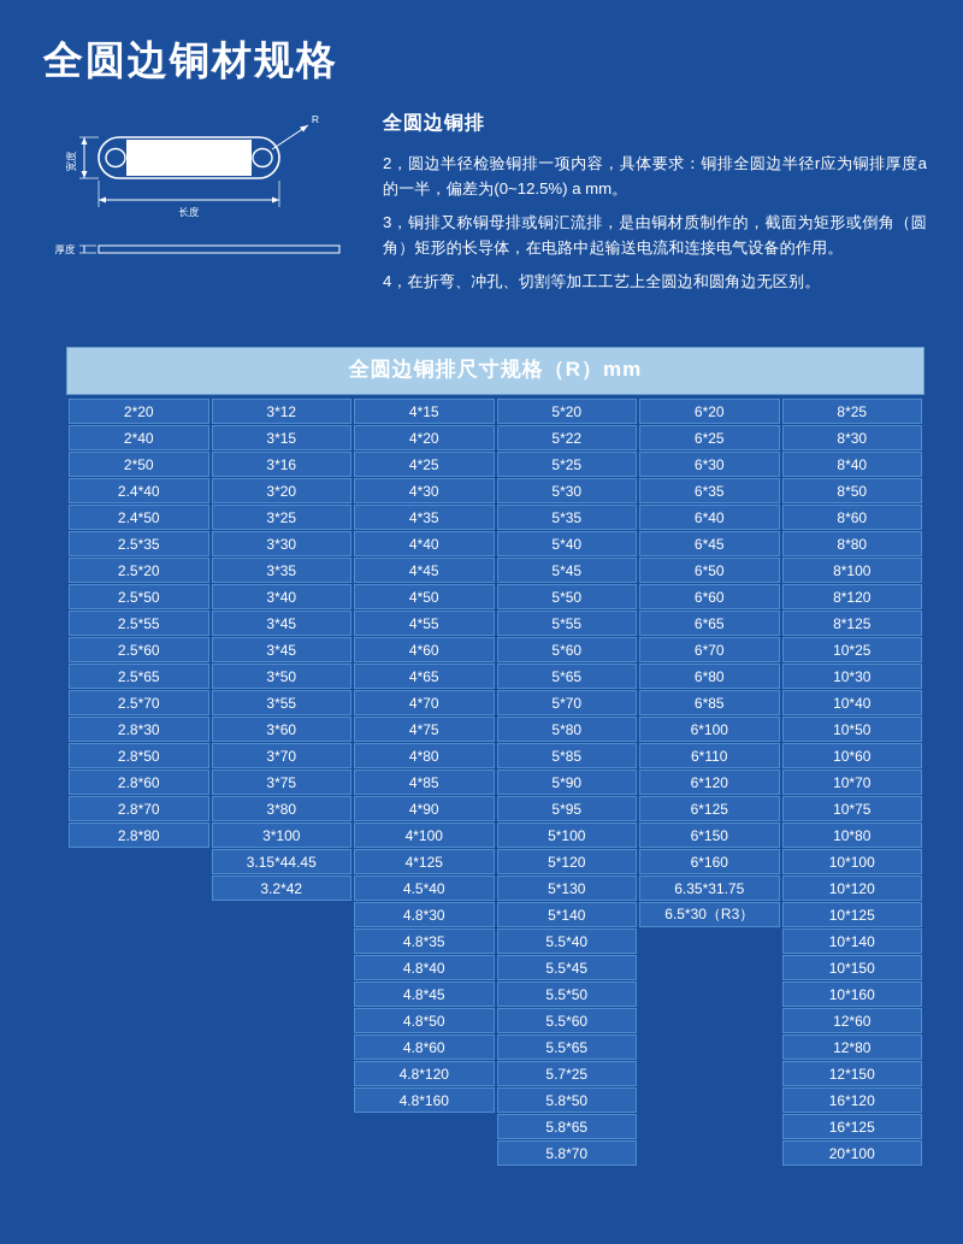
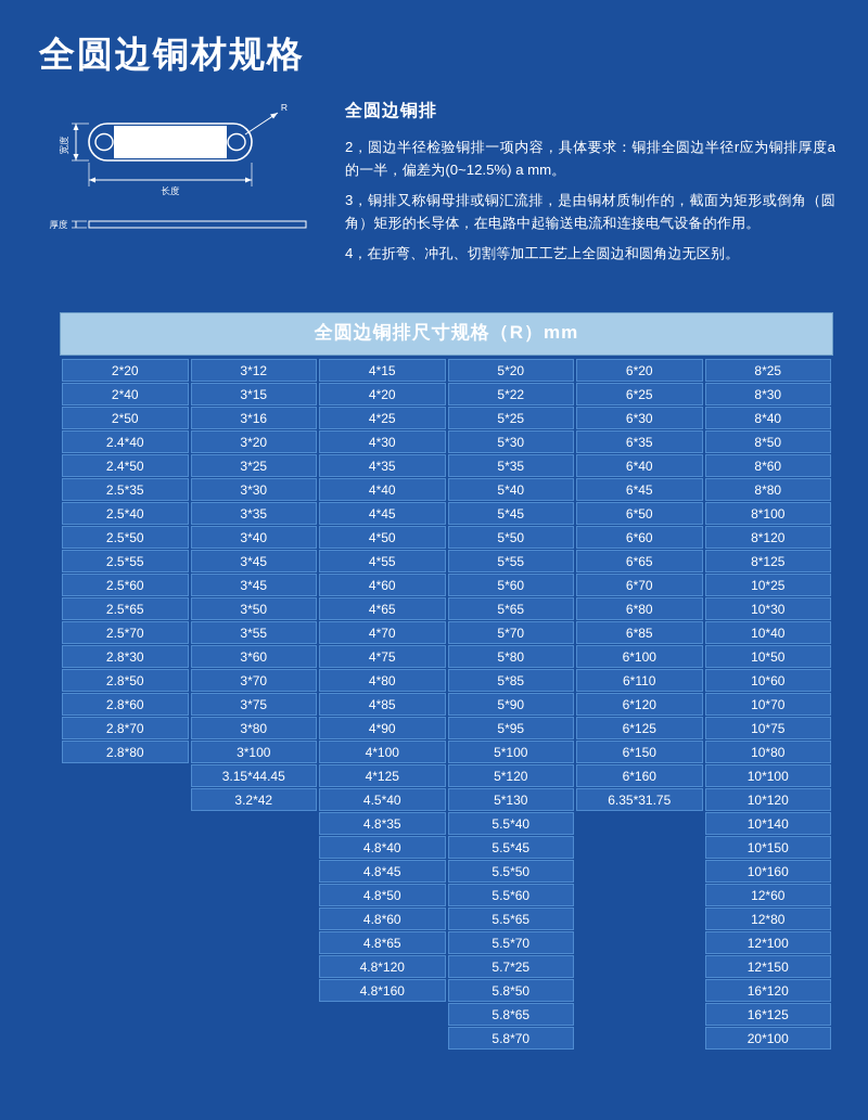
  全圆边铜材规格
  长度
  厚度
  R
  全圆边铜排
  2，圆边半径检验铜排一项内容，具体要求：铜排全圆边半径r应为铜排厚度a的一半，偏差为(0~12.5%) a mm。
  3，铜排又称铜母排或铜汇流排，是由铜材质制作的，截面为矩形或倒角（圆角）矩形的长导体，在电路中起输送电流和连接电气设备的作用。
  4，在折弯、冲孔、切割等加工工艺上全圆边和圆角边无区别。
  全圆边铜排尺寸规格（R）mm
  2*20	3*12	4*15	5*20	6*20	8*25
  2*40	3*15	4*20	5*22	6*25	8*30
  2*50	3*16	4*25	5*25	6*30	8*40
  2.4*40	3*20	4*30	5*30	6*35	8*50
  2.4*50	3*25	4*35	5*35	6*40	8*60
  2.5*35	3*30	4*40	5*40	6*45	8*80
- 2.5*20	3*35	4*45	5*45	6*50	8*100
+ 2.5*40	3*35	4*45	5*45	6*50	8*100
  2.5*50	3*40	4*50	5*50	6*60	8*120
  2.5*55	3*45	4*55	5*55	6*65	8*125
  2.5*60	3*45	4*60	5*60	6*70	10*25
  2.5*65	3*50	4*65	5*65	6*80	10*30
  2.5*70	3*55	4*70	5*70	6*85	10*40
  2.8*30	3*60	4*75	5*80	6*100	10*50
  2.8*50	3*70	4*80	5*85	6*110	10*60
  2.8*60	3*75	4*85	5*90	6*120	10*70
  2.8*70	3*80	4*90	5*95	6*125	10*75
  2.8*80	3*100	4*100	5*100	6*150	10*80
  	3.15*44.45	4*125	5*120	6*160	10*100
  	3.2*42	4.5*40	5*130	6.35*31.75	10*120
- 		4.8*30	5*140	6.5*30（R3）	10*125
  		4.8*35	5.5*40		10*140
  		4.8*40	5.5*45		10*150
  		4.8*45	5.5*50		10*160
  		4.8*50	5.5*60		12*60
  		4.8*60	5.5*65		12*80
+ 		4.8*65	5.5*70		12*100
  		4.8*120	5.7*25		12*150
  		4.8*160	5.8*50		16*120
  			5.8*65		16*125
  			5.8*70		20*100
